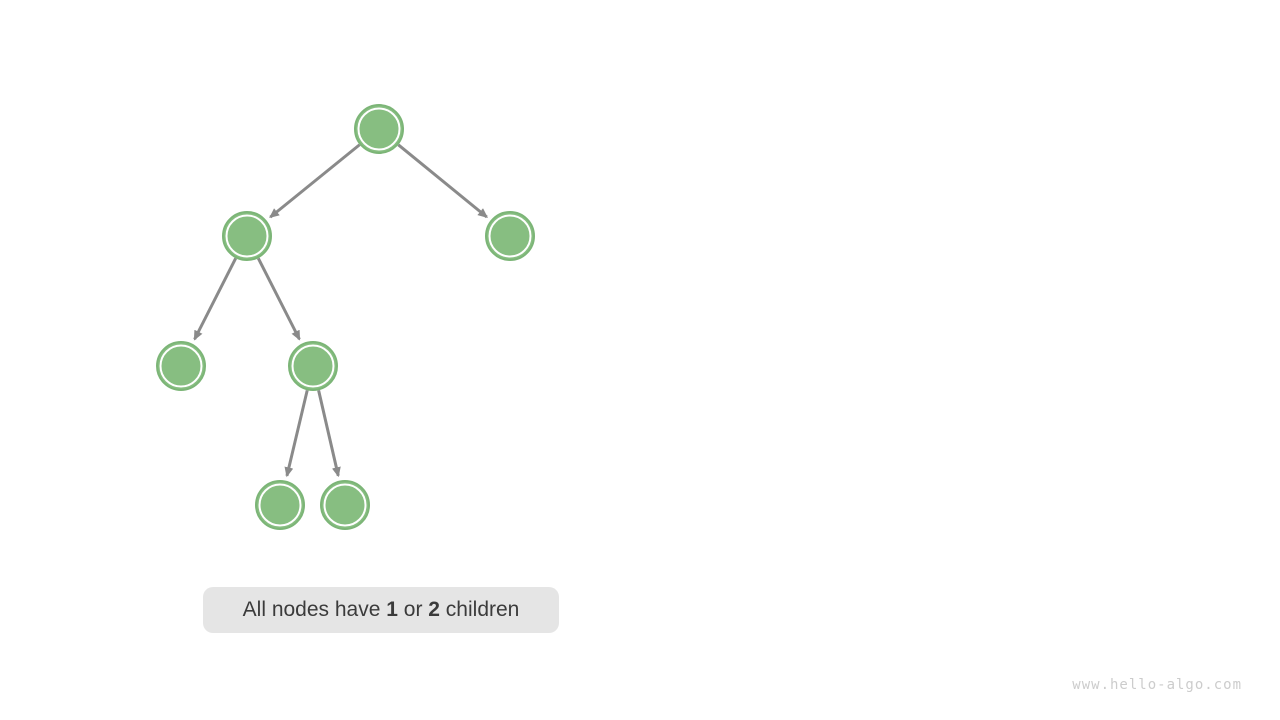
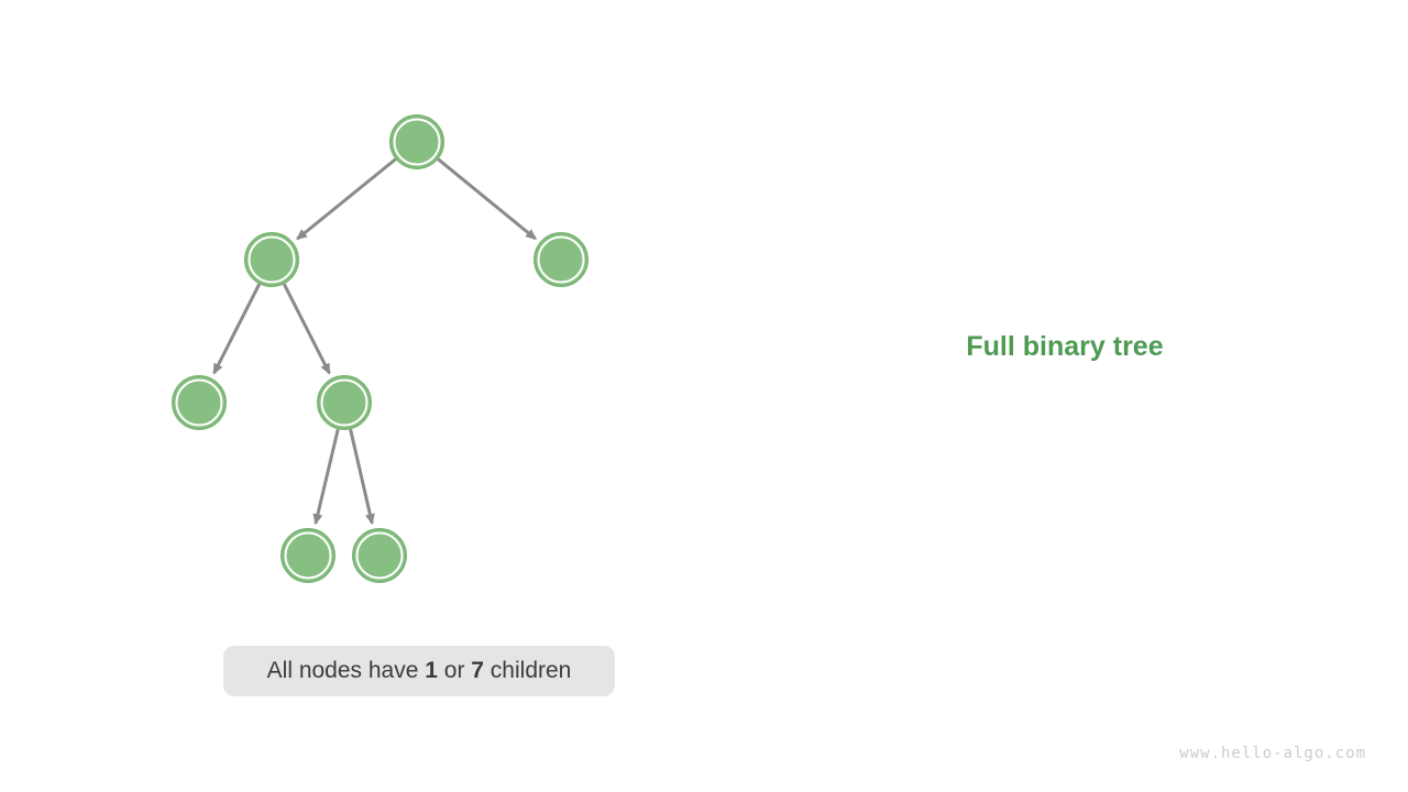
+ Full binary tree
  All nodes have
  1
  or
- 2
+ 7
  children
  www.hello-algo.com
